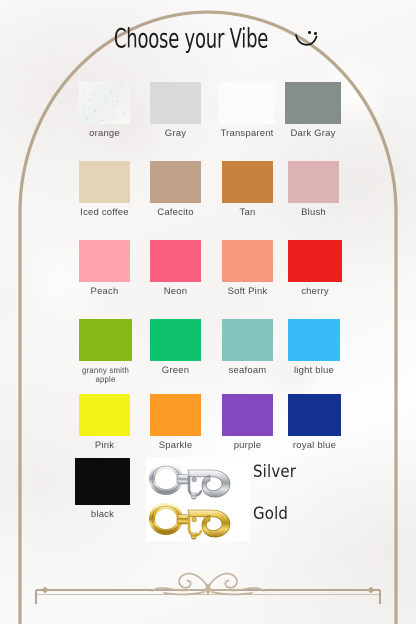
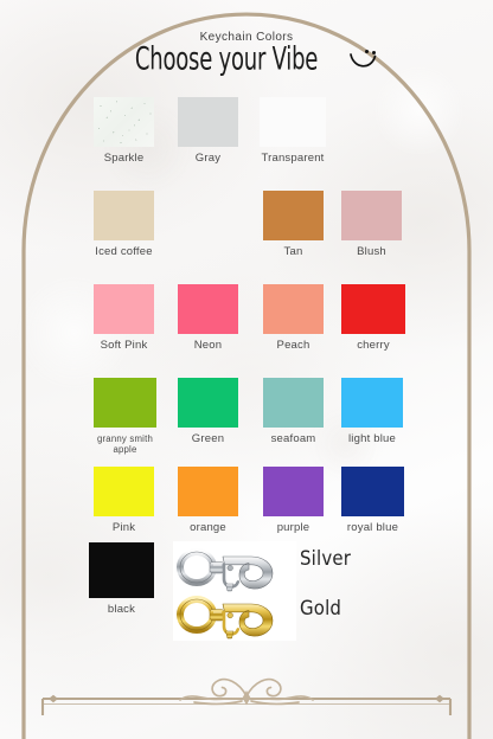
+ Keychain Colors
  Choose your Vibe
- orange
+ Sparkle
  Gray
  Transparent
- Dark Gray
  Iced coffee
- Cafecito
  Tan
  Blush
- Peach
+ Soft Pink
  Neon
- Soft Pink
+ Peach
  cherry
  granny smith apple
  Green
  seafoam
  light blue
  Pink
- Sparkle
+ orange
  purple
  royal blue
  black
  Silver
  Gold
